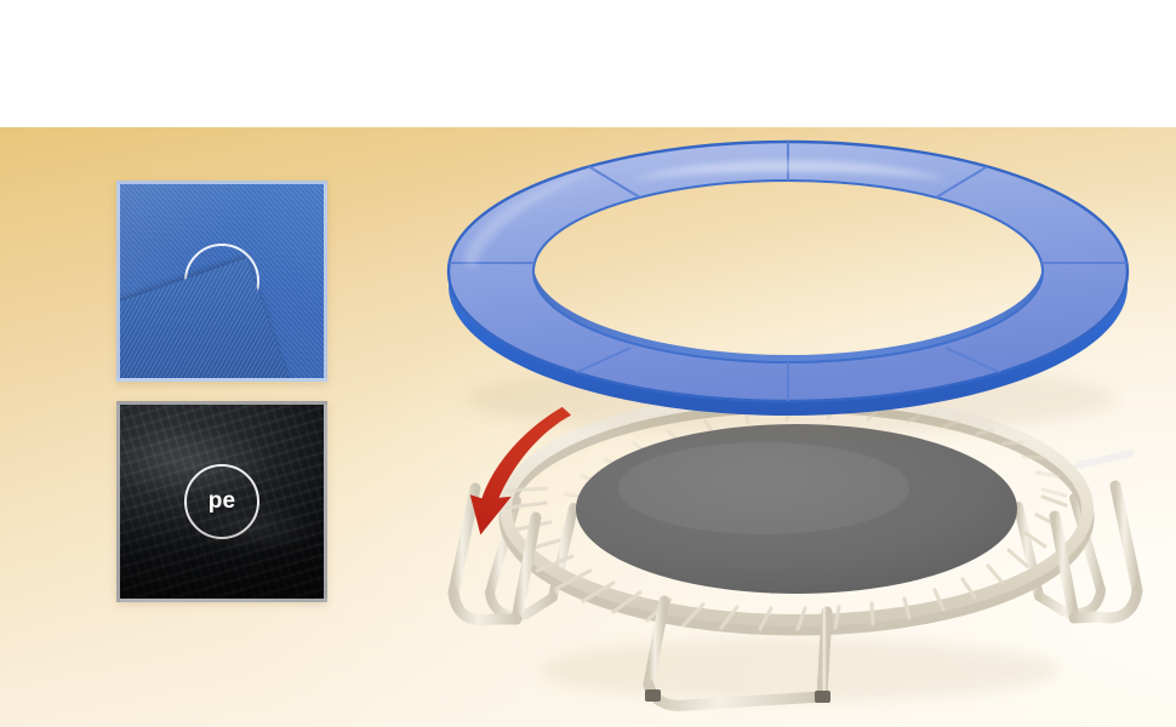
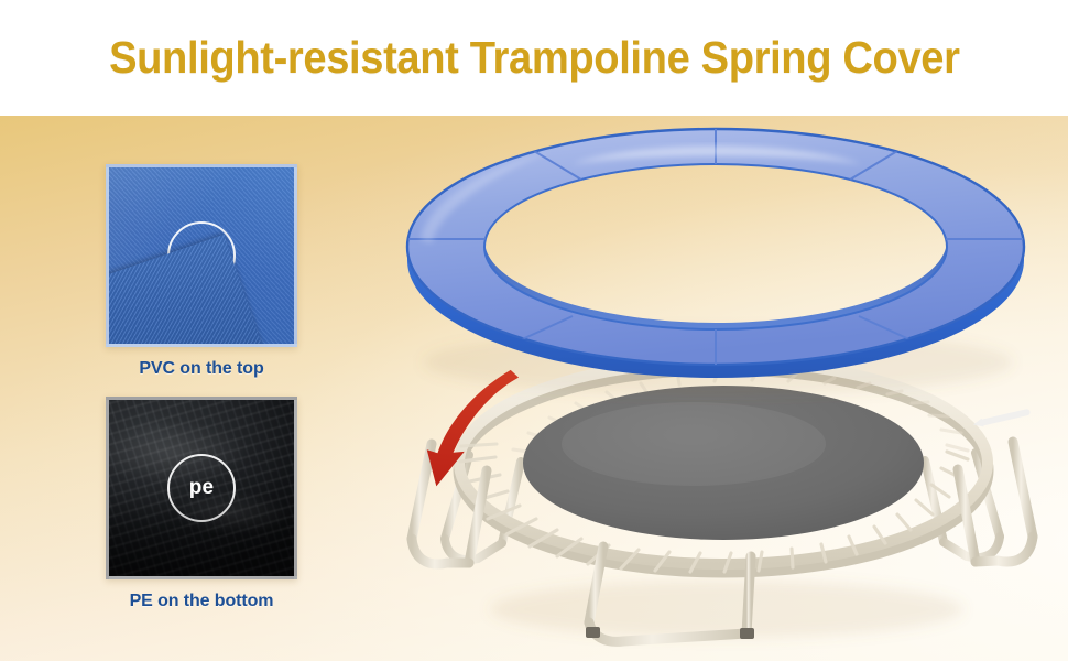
+ Sunlight-resistant Trampoline Spring Cover
+ PVC on the top
+ PE on the bottom
